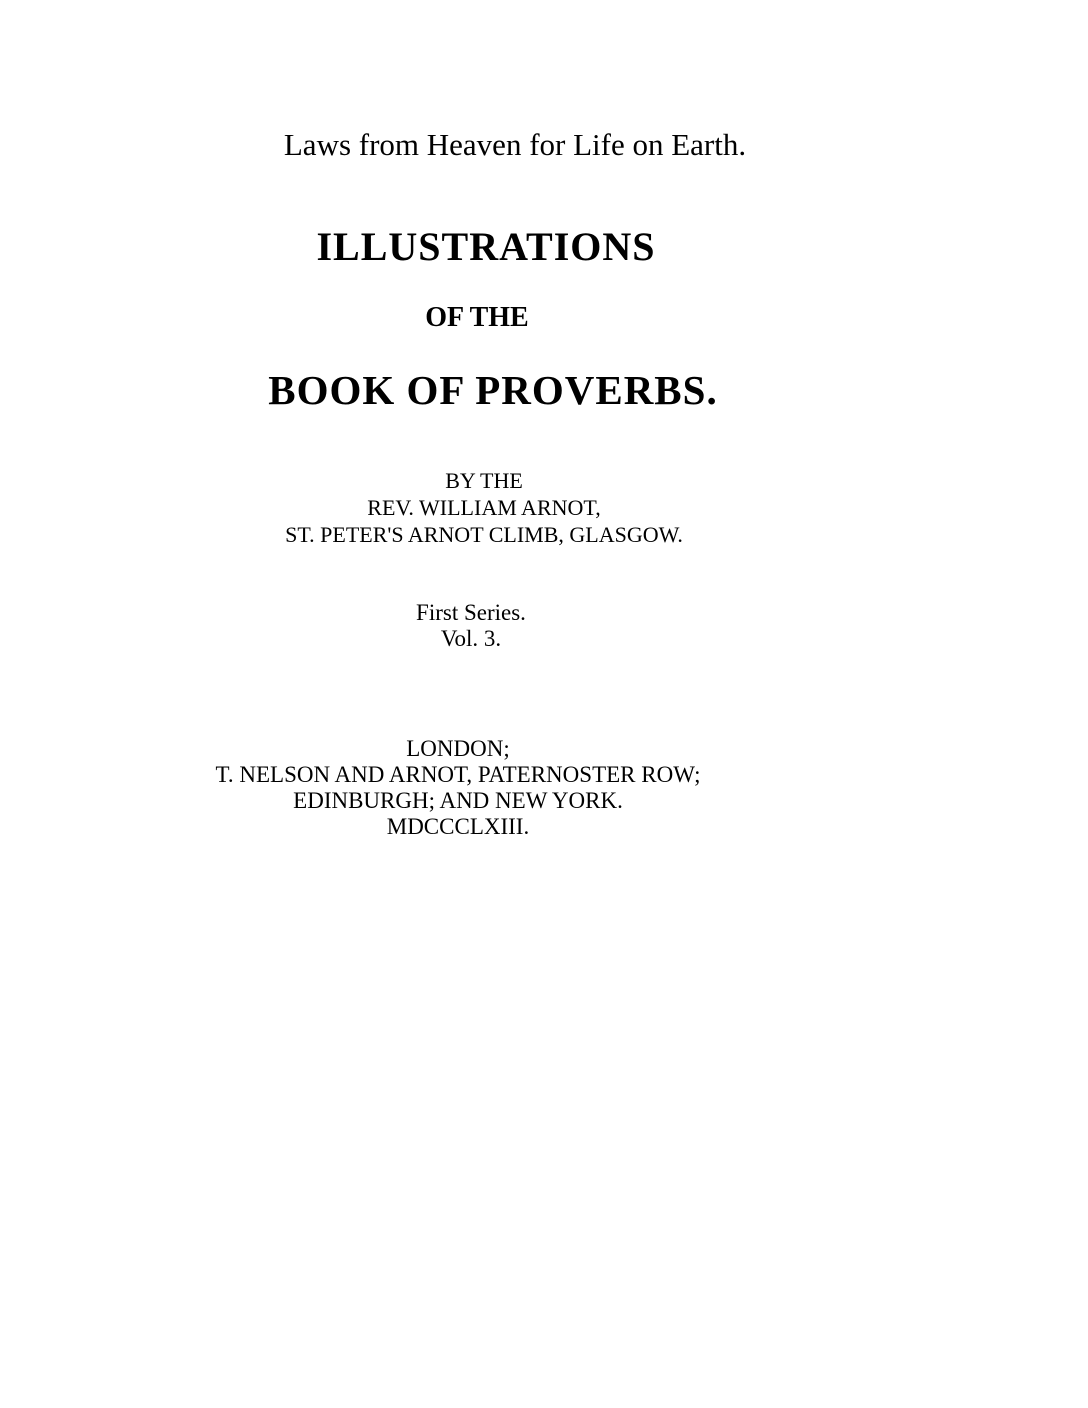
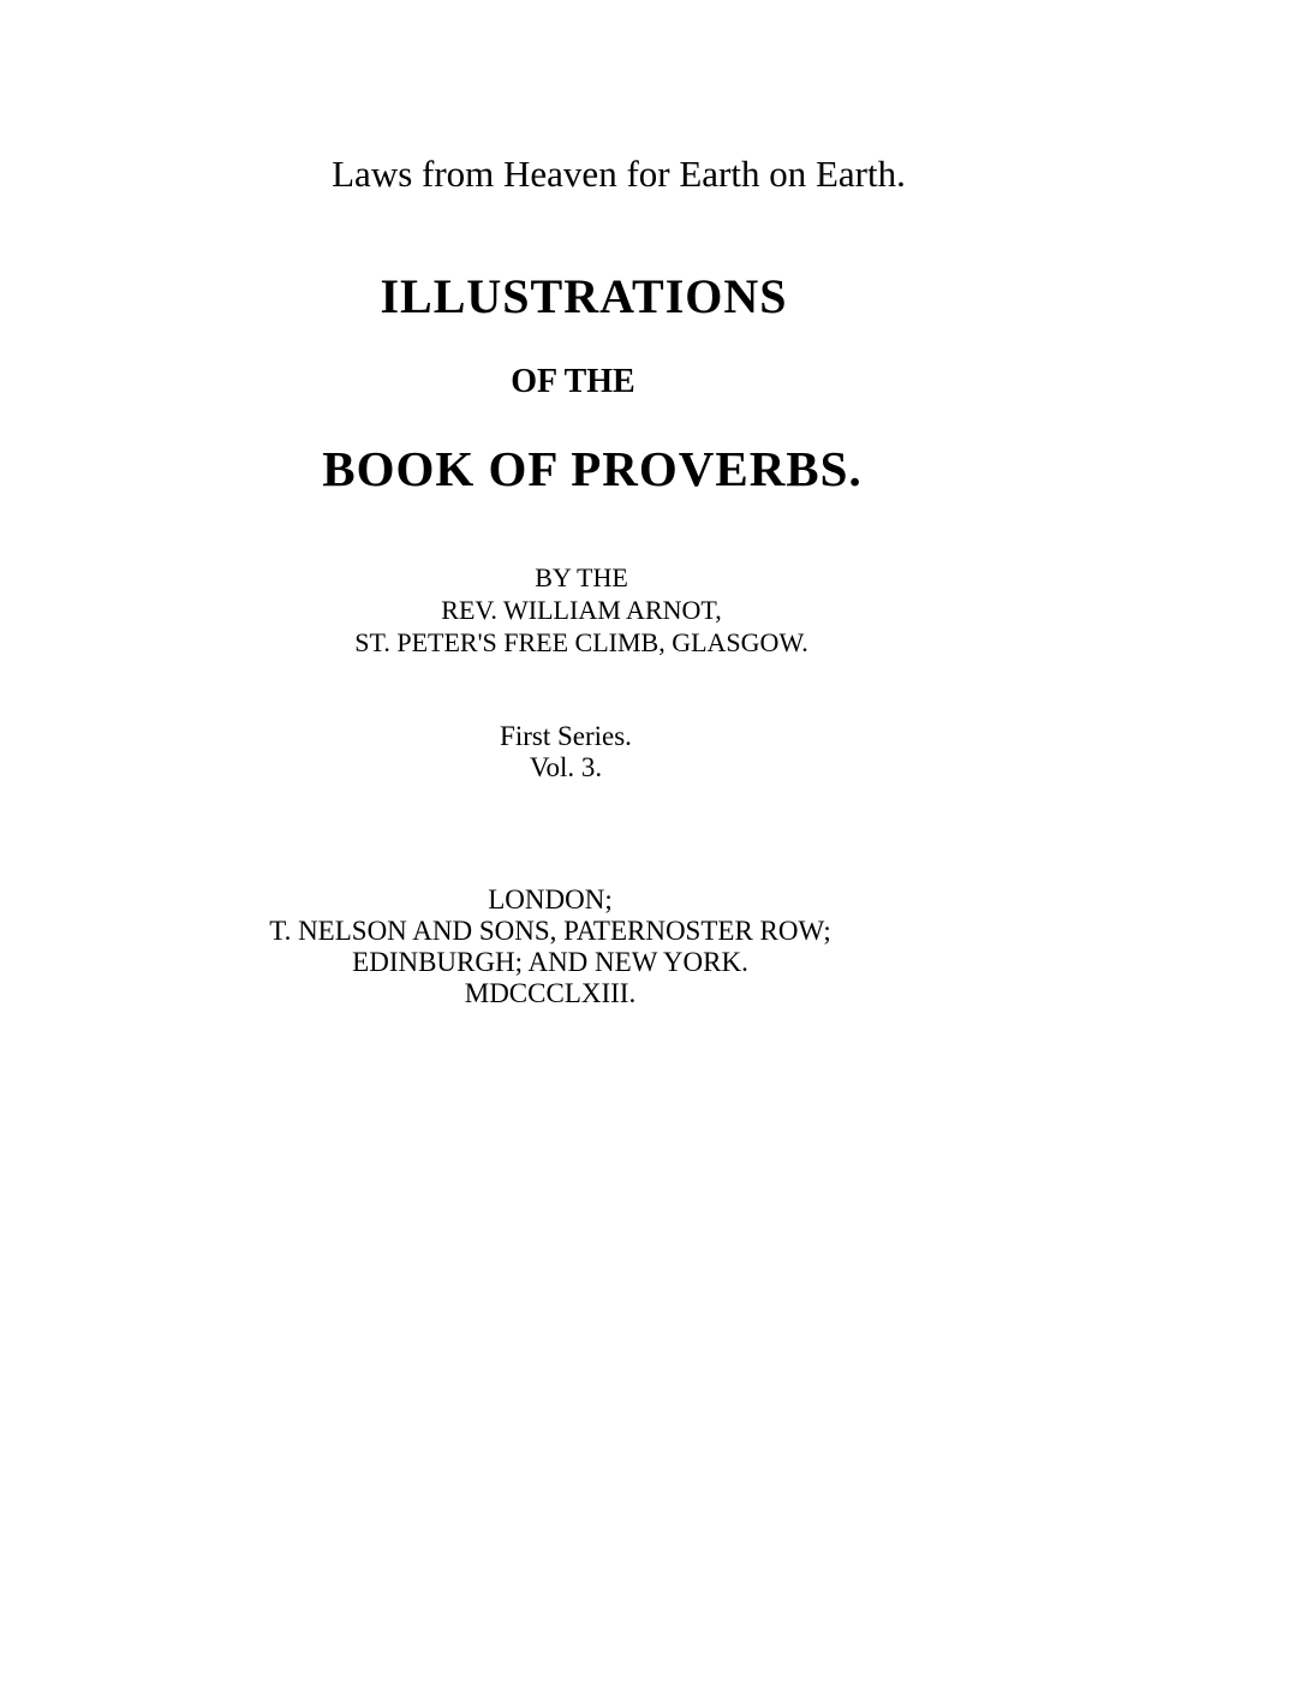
- Laws from Heaven for Life on Earth.
+ Laws from Heaven for Earth on Earth.
  ILLUSTRATIONS
  OF THE
  BOOK OF PROVERBS.
  BY THE
  REV. WILLIAM ARNOT,
- ST. PETER'S ARNOT CLIMB, GLASGOW.
+ ST. PETER'S FREE CLIMB, GLASGOW.
  First Series.
  Vol. 3.
  LONDON;
- T. NELSON AND ARNOT, PATERNOSTER ROW;
+ T. NELSON AND SONS, PATERNOSTER ROW;
  EDINBURGH; AND NEW YORK.
  MDCCCLXIII.
